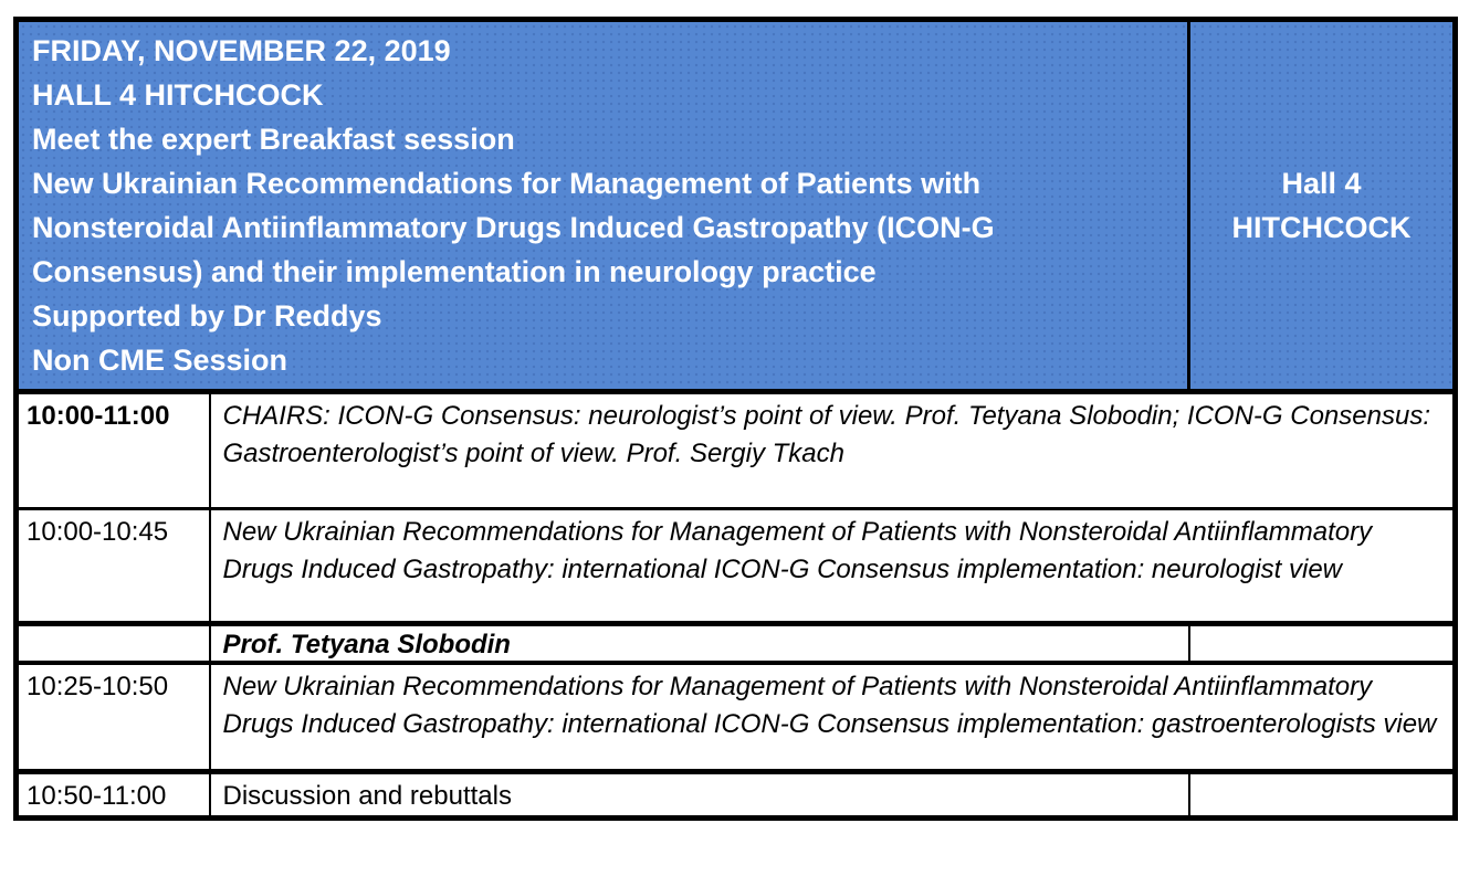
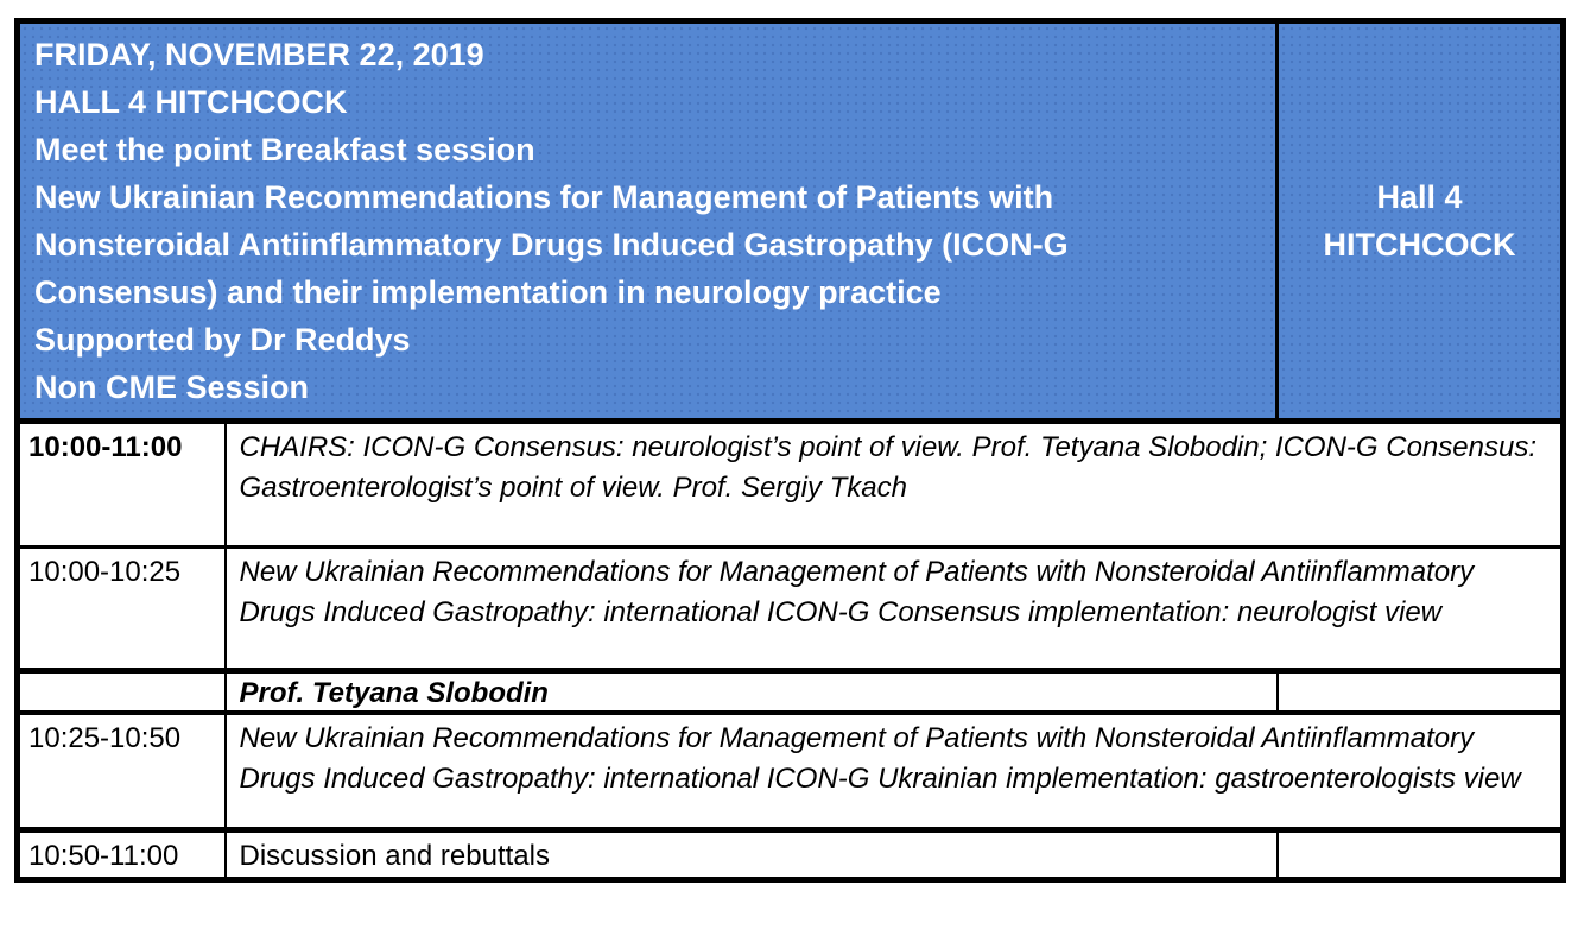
- FRIDAY, NOVEMBER 22, 2019 HALL 4 HITCHCOCK Meet the expert Breakfast session New Ukrainian Recommendations for Management of Patients with Nonsteroidal Antiinflammatory Drugs Induced Gastropathy (ICON-G Consensus) and their implementation in neurology practice Supported by Dr Reddys Non CME Session	Hall 4 HITCHCOCK
+ FRIDAY, NOVEMBER 22, 2019 HALL 4 HITCHCOCK Meet the point Breakfast session New Ukrainian Recommendations for Management of Patients with Nonsteroidal Antiinflammatory Drugs Induced Gastropathy (ICON-G Consensus) and their implementation in neurology practice Supported by Dr Reddys Non CME Session	Hall 4 HITCHCOCK
  10:00-11:00	CHAIRS: ICON-G Consensus: neurologist’s point of view. Prof. Tetyana Slobodin; ICON-G Consensus: Gastroenterologist’s point of view. Prof. Sergiy Tkach
- 10:00-10:45	New Ukrainian Recommendations for Management of Patients with Nonsteroidal Antiinflammatory Drugs Induced Gastropathy: international ICON-G Consensus implementation: neurologist view
+ 10:00-10:25	New Ukrainian Recommendations for Management of Patients with Nonsteroidal Antiinflammatory Drugs Induced Gastropathy: international ICON-G Consensus implementation: neurologist view
  	Prof. Tetyana Slobodin
- 10:25-10:50	New Ukrainian Recommendations for Management of Patients with Nonsteroidal Antiinflammatory Drugs Induced Gastropathy: international ICON-G Consensus implementation: gastroenterologists view
+ 10:25-10:50	New Ukrainian Recommendations for Management of Patients with Nonsteroidal Antiinflammatory Drugs Induced Gastropathy: international ICON-G Ukrainian implementation: gastroenterologists view
  10:50-11:00	Discussion and rebuttals
